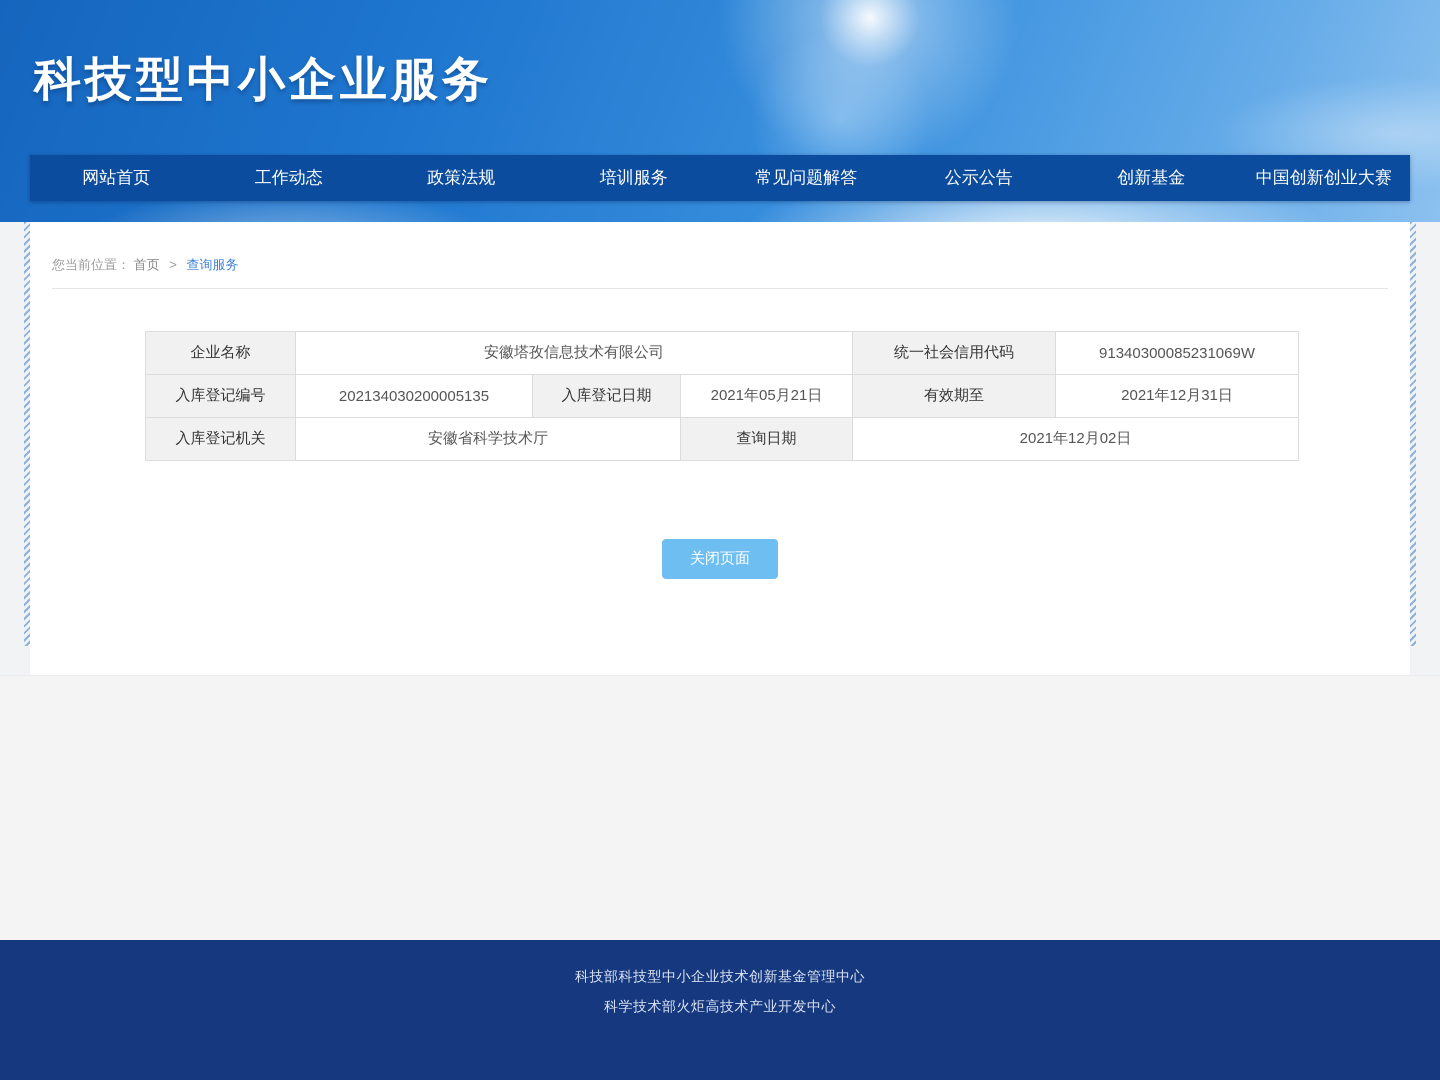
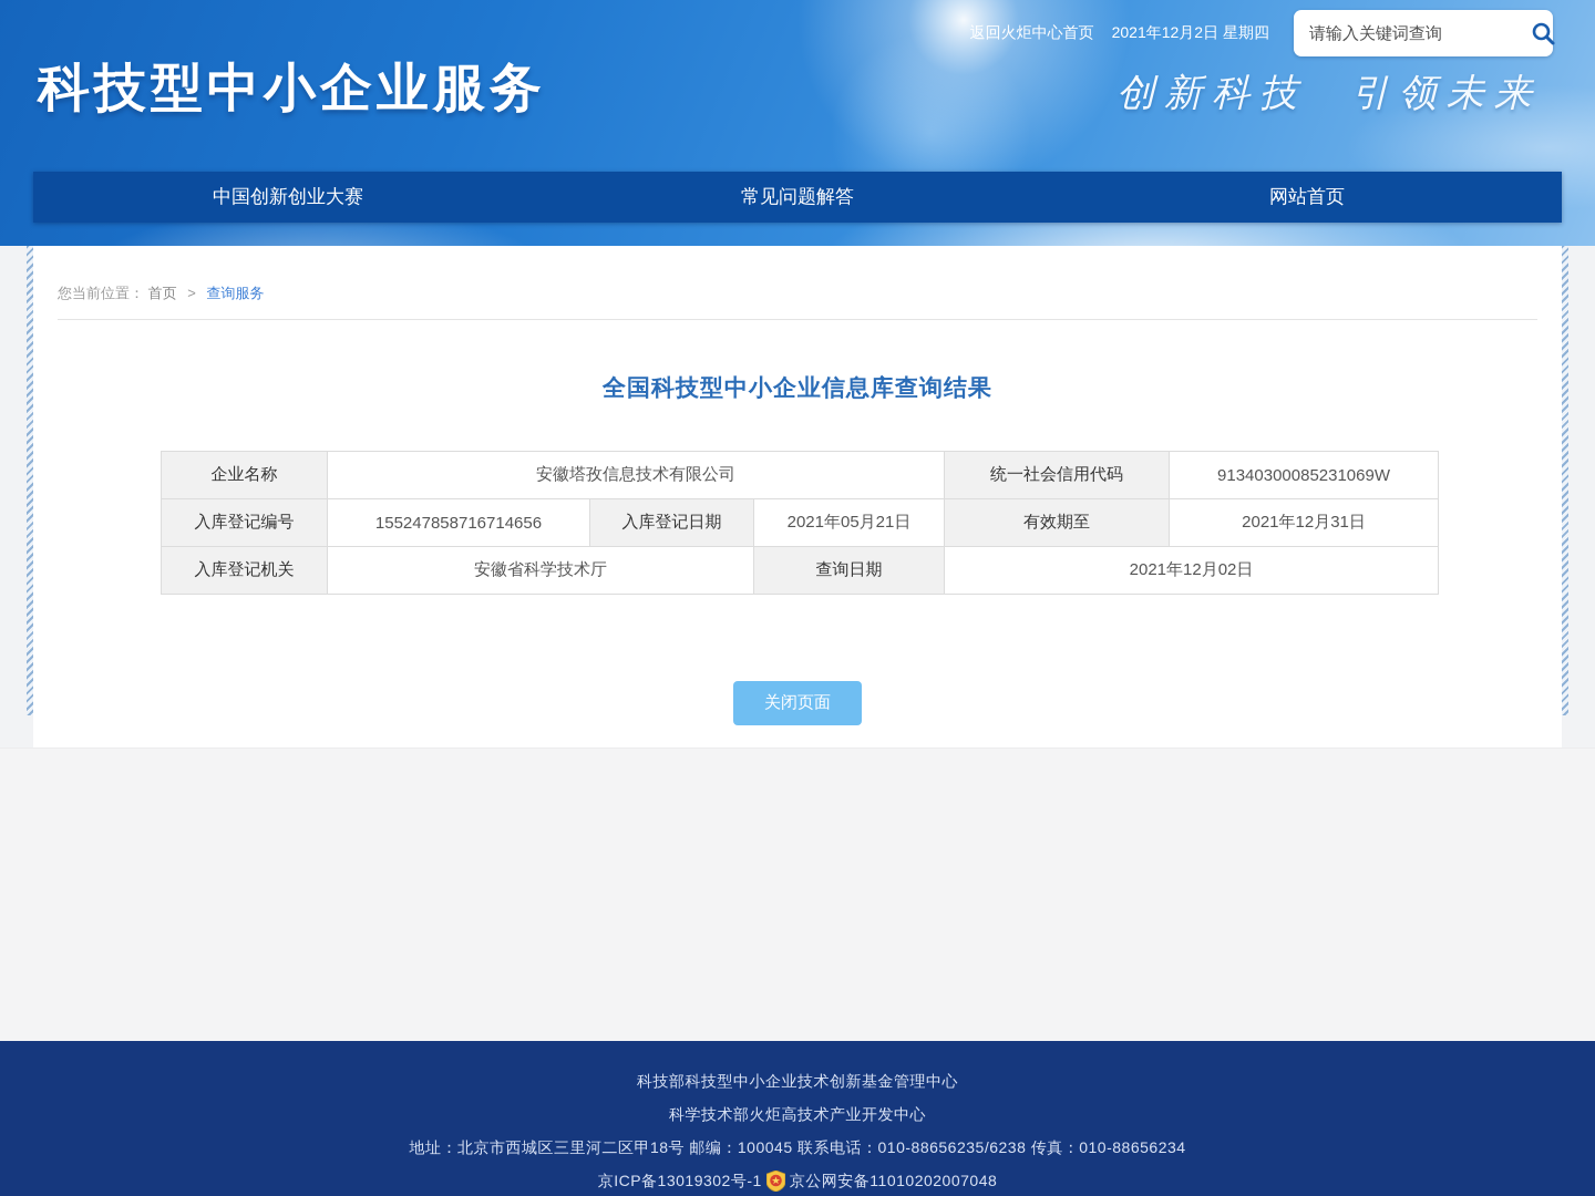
+ 返回火炬中心首页
+ 2021年12月2日 星期四
+ 请输入关键词查询
  科技型中小企业服务
+ 创新科技 引领未来
- 网站首页
+ 中国创新创业大赛
- 工作动态
- 政策法规
- 培训服务
  常见问题解答
- 公示公告
- 创新基金
- 中国创新创业大赛
+ 网站首页
  您当前位置： 首页 > 查询服务
+ 全国科技型中小企业信息库查询结果
  企业名称	安徽塔孜信息技术有限公司	统一社会信用代码	91340300085231069W
- 入库登记编号	202134030200005135	入库登记日期	2021年05月21日	有效期至	2021年12月31日
+ 入库登记编号	155247858716714656	入库登记日期	2021年05月21日	有效期至	2021年12月31日
  入库登记机关	安徽省科学技术厅	查询日期	2021年12月02日
  关闭页面
  科技部科技型中小企业技术创新基金管理中心
  科学技术部火炬高技术产业开发中心
+ 地址：北京市西城区三里河二区甲18号 邮编：100045 联系电话：010-88656235/6238 传真：010-88656234
+ 京ICP备13019302号-1
+ 京公网安备11010202007048
